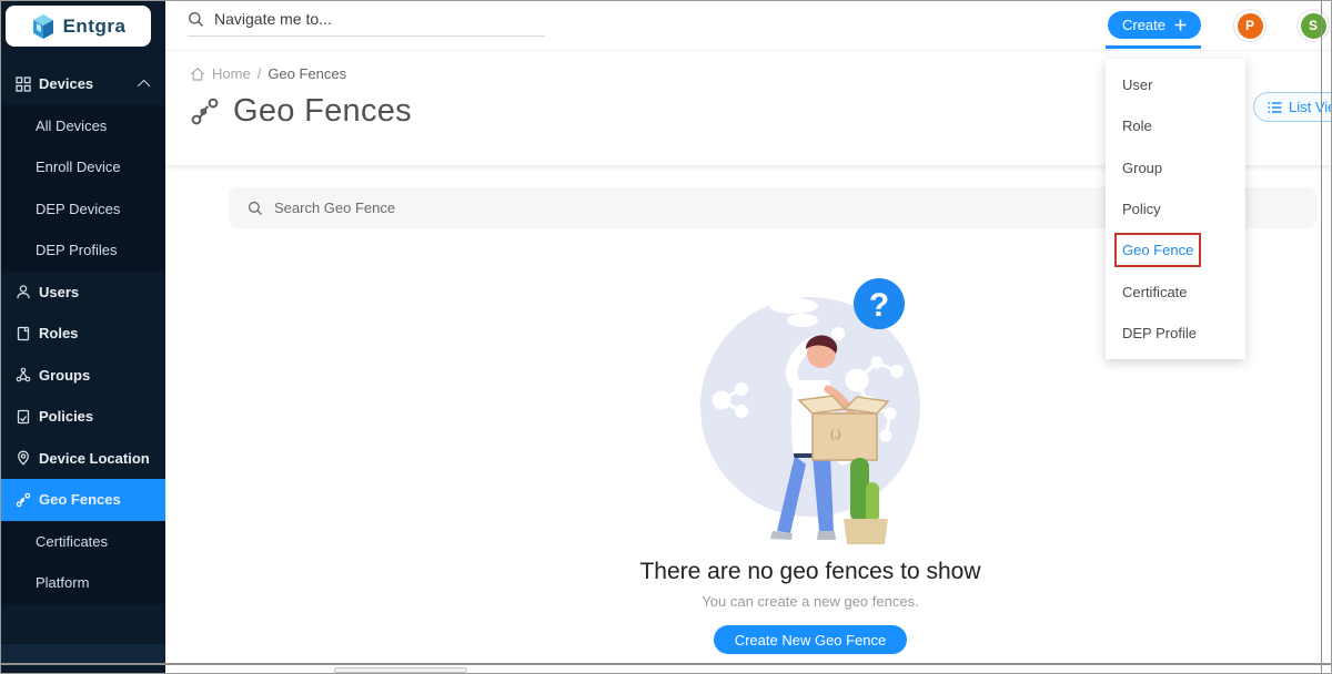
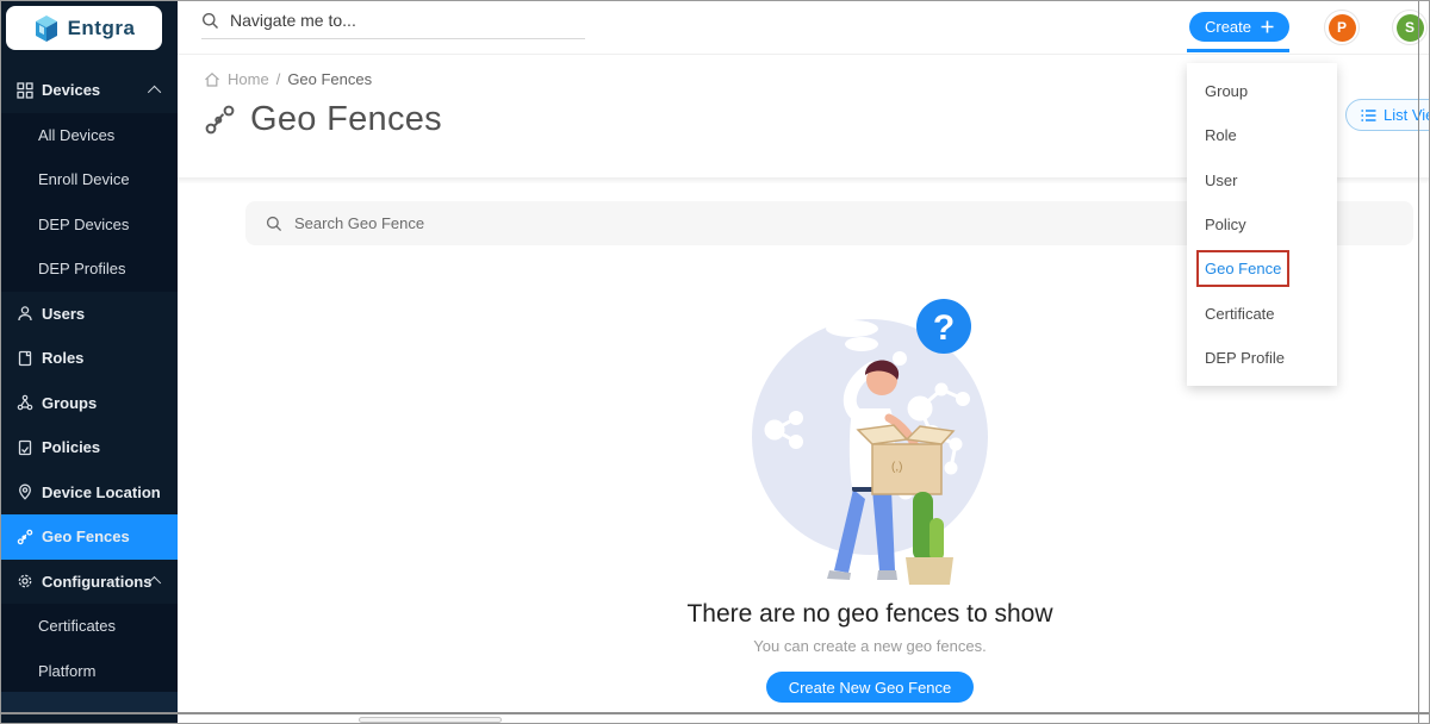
  Entgra
  Devices
  All Devices
  Enroll Device
  DEP Devices
  DEP Profiles
  Users
  Roles
  Groups
  Policies
  Device Location
  Geo Fences
+ Configurations
  Certificates
  Platform
  Navigate me to...
  Create
  P
  S
- User
+ Group
  Role
- Group
+ User
  Policy
  Geo Fence
  Certificate
  DEP Profile
  Home
  /
  Geo Fences
  Geo Fences
  Search Geo Fence
  ?
  (,)
  There are no geo fences to show
  You can create a new geo fences.
  Create New Geo Fence
